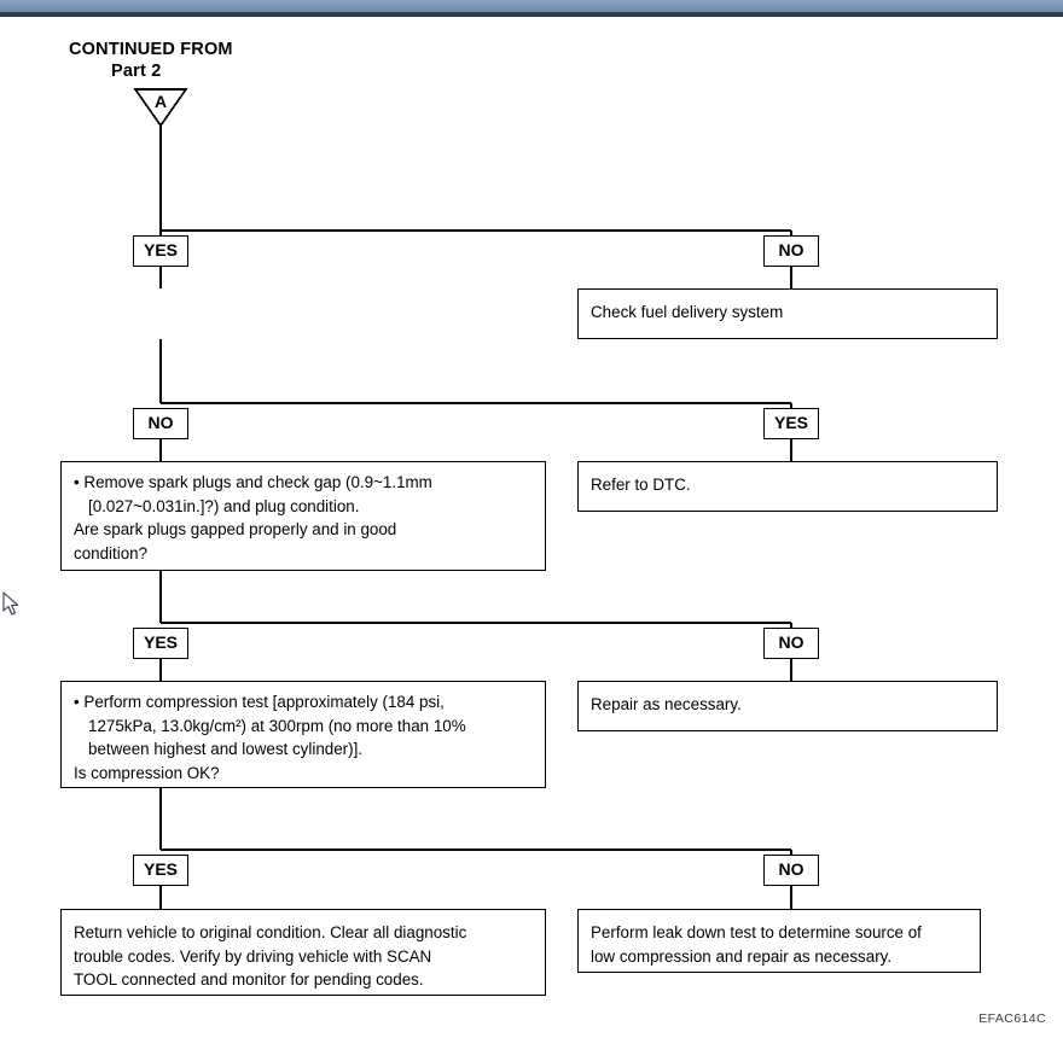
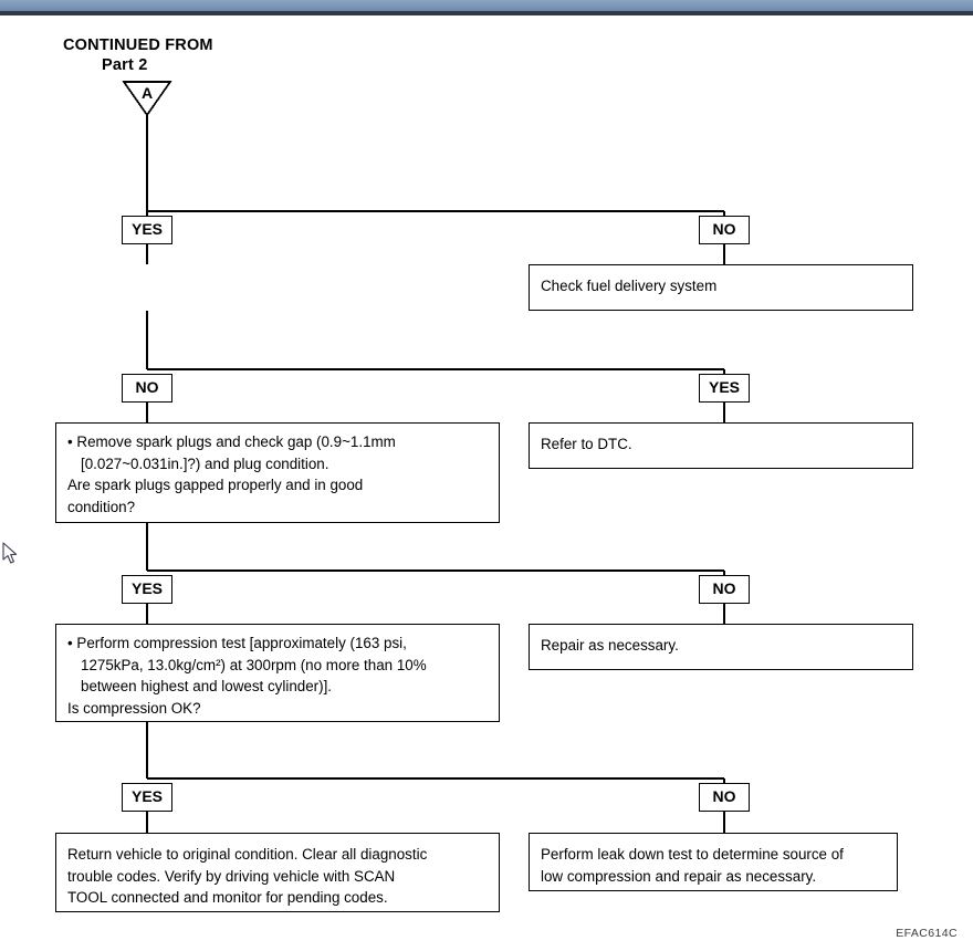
  CONTINUED FROM
  Part 2
  A
  YES
  NO
  Check fuel delivery system
  NO
  YES
  • Remove spark plugs and check gap (0.9~1.1mm
  [0.027~0.031in.]?) and plug condition.
  Are spark plugs gapped properly and in good
  condition?
  Refer to DTC.
  YES
  NO
- • Perform compression test [approximately (184 psi,
+ • Perform compression test [approximately (163 psi,
  1275kPa, 13.0kg/cm²) at 300rpm (no more than 10%
  between highest and lowest cylinder)].
  Is compression OK?
  Repair as necessary.
  YES
  NO
  Return vehicle to original condition. Clear all diagnostic
  trouble codes. Verify by driving vehicle with SCAN
  TOOL connected and monitor for pending codes.
  Perform leak down test to determine source of
  low compression and repair as necessary.
  EFAC614C
